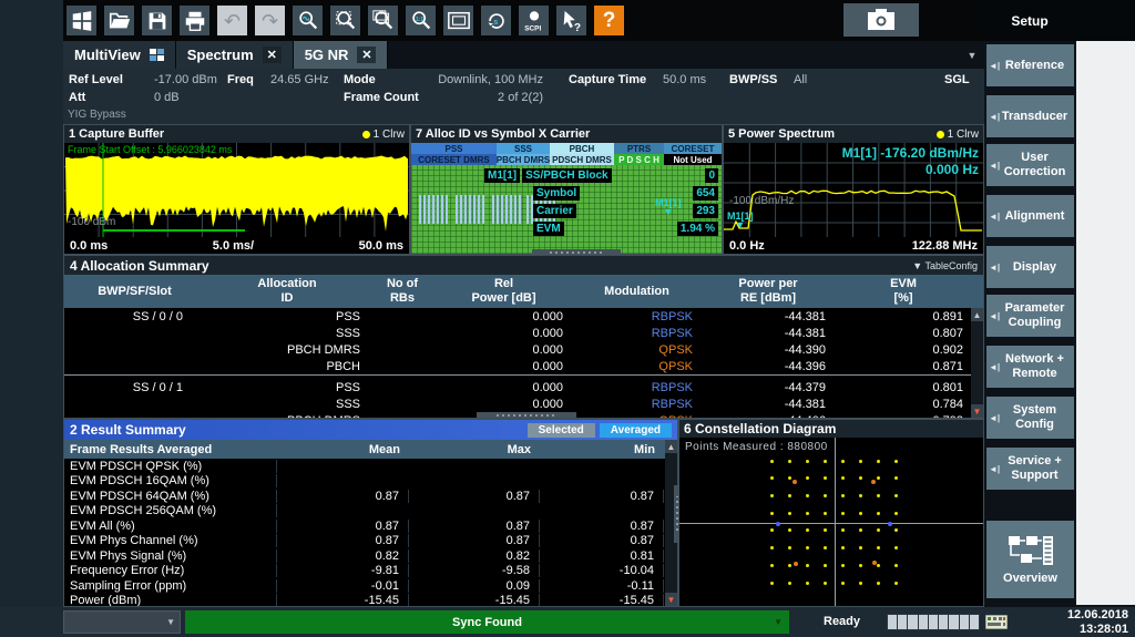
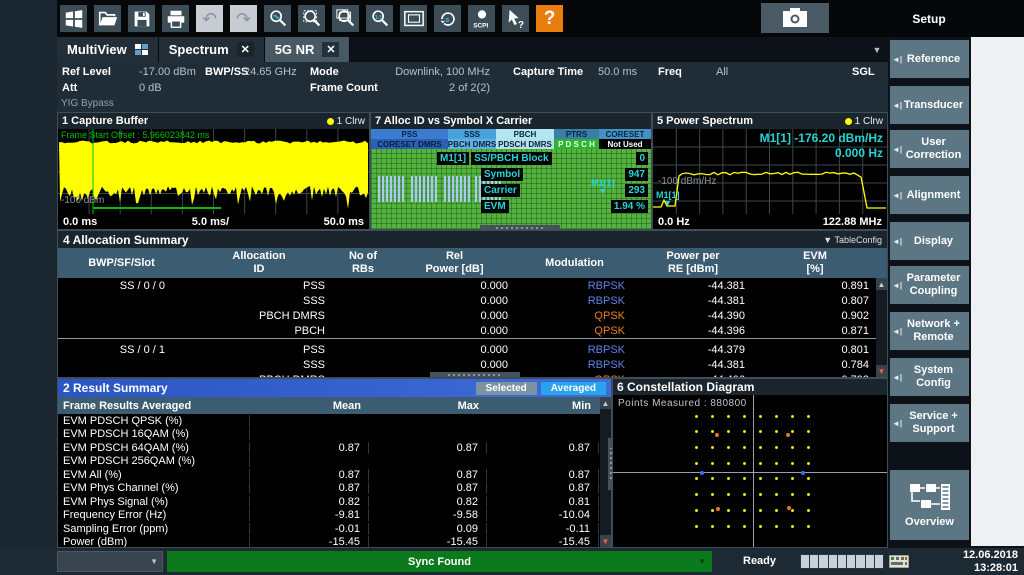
  ↶
  ↷
  s
  ?
  ?
  MultiView
  Spectrum
  ✕
  5G NR
  ✕
  ▼
  SGL
  YIG Bypass
  Ref Level
  -17.00 dBm
- Freq
+ BWP/SS
  24.65 GHz
  Mode
  Downlink, 100 MHz
  Capture Time
  50.0 ms
- BWP/SS
+ Freq
  All
  Att
  0 dB
  Frame Count
  2 of 2(2)
  1 Capture Buffer
  1 Clrw
  Frame Start Offset : 5.966023842 ms
  -100 dBm
  0.0 ms
  5.0 ms/
  50.0 ms
  7 Alloc ID vs Symbol X Carrier
  PSS
  SSS
  PBCH
  PTRS
  CORESET
  CORESET DMRS
  PBCH DMRS
  PDSCH DMRS
  P D S C H
  Not Used
  M1[1]
  SS/PBCH Block
  0
  Symbol
- 654
+ 947
  Carrier
  293
  EVM
  1.94 %
  M1[1]
  ▼
  5 Power Spectrum
  1 Clrw
  M1[1] -176.20 dBm/Hz
  0.000 Hz
  -100 dBm/Hz
  M1[1]
  ▼
  0.0 Hz
  122.88 MHz
  4 Allocation Summary
  ▼ TableConfig
  BWP/SF/Slot
  Allocation
  ID
  No of
  RBs
  Rel
  Power [dB]
  Modulation
  Power per
  RE [dBm]
  EVM
  [%]
  SS / 0 / 0
  PSS
  0.000
  RBPSK
  -44.381
  0.891
  SSS
  0.000
  RBPSK
  -44.381
  0.807
  PBCH DMRS
  0.000
  QPSK
  -44.390
  0.902
  PBCH
  0.000
  QPSK
  -44.396
  0.871
  SS / 0 / 1
  PSS
  0.000
  RBPSK
  -44.379
  0.801
  SSS
  0.000
  RBPSK
  -44.381
  0.784
  ▲
  ▼
  2 Result Summary
  Selected
  Averaged
  Frame Results Averaged
  Mean
  Max
  Min
  EVM PDSCH QPSK (%)
  EVM PDSCH 16QAM (%)
  EVM PDSCH 64QAM (%)
  0.87
  0.87
  0.87
  EVM PDSCH 256QAM (%)
  EVM All (%)
  0.87
  0.87
  0.87
  EVM Phys Channel (%)
  0.87
  0.87
  0.87
  EVM Phys Signal (%)
  0.82
  0.82
  0.81
  Frequency Error (Hz)
  -9.81
  -9.58
  -10.04
  Sampling Error (ppm)
  -0.01
  0.09
  -0.11
  Power (dBm)
  -15.45
  -15.45
  -15.45
  ▲
  ▼
  6 Constellation Diagram
  Points Measured : 880800
  Setup
  Overview
  ◄|
  Reference
  ◄|
  Transducer
  ◄|
  User Correction
  ◄|
  Alignment
  ◄|
  Display
  ◄|
  Parameter Coupling
  ◄|
  Network + Remote
  ◄|
  System Config
  ◄|
  Service + Support
  ▼
  Sync Found
  ▼
  Ready
  12.06.2018
  13:28:01
